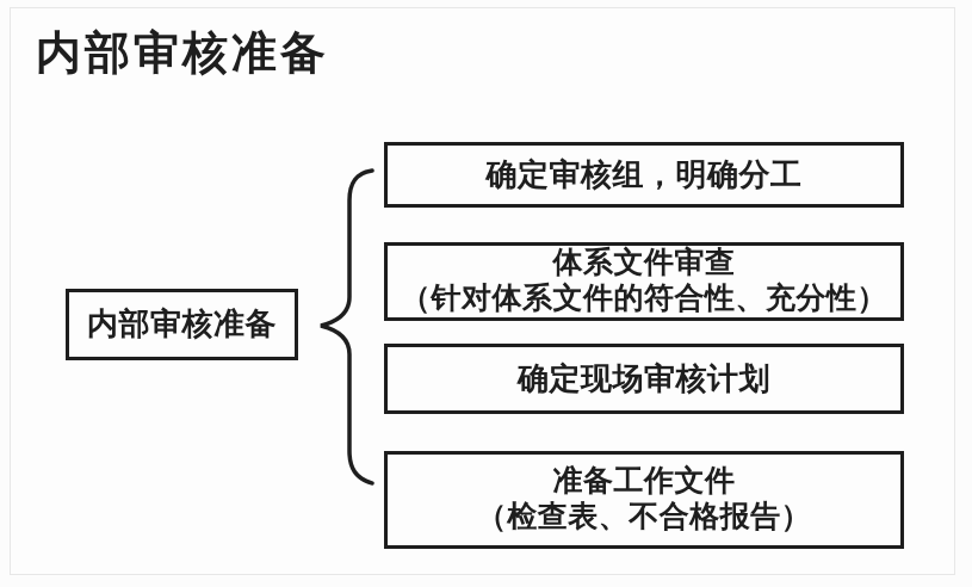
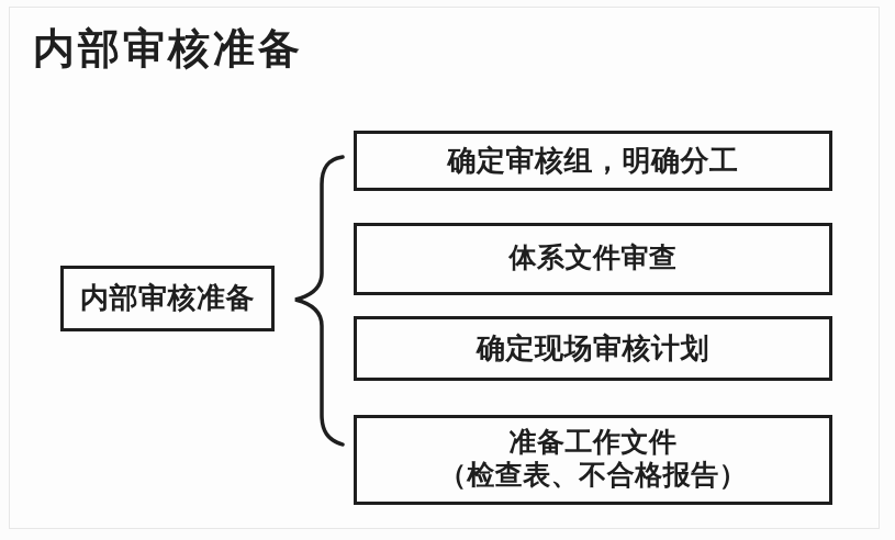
  内部审核准备
  内部审核准备
  确定审核组，明确分工
  体系文件审查
- （针对体系文件的符合性、充分性）
  确定现场审核计划
  准备工作文件
  （检查表、不合格报告）
